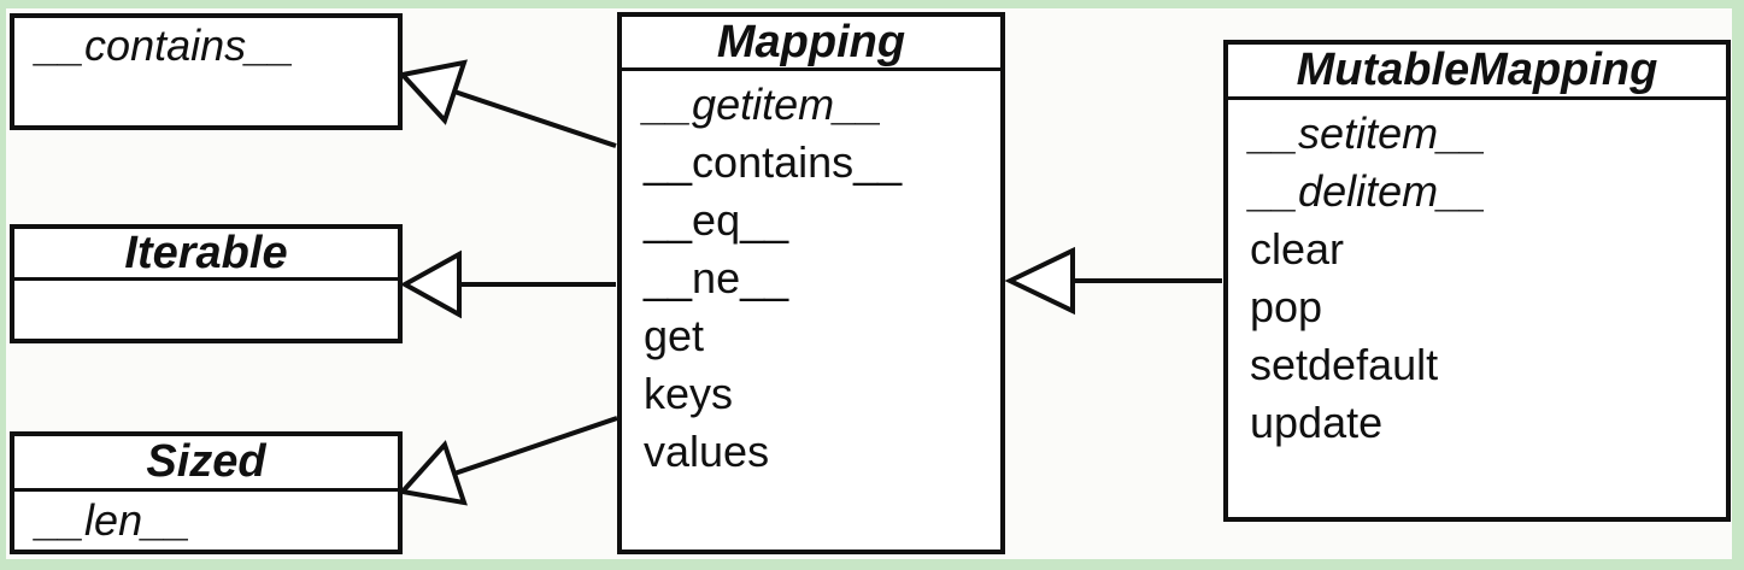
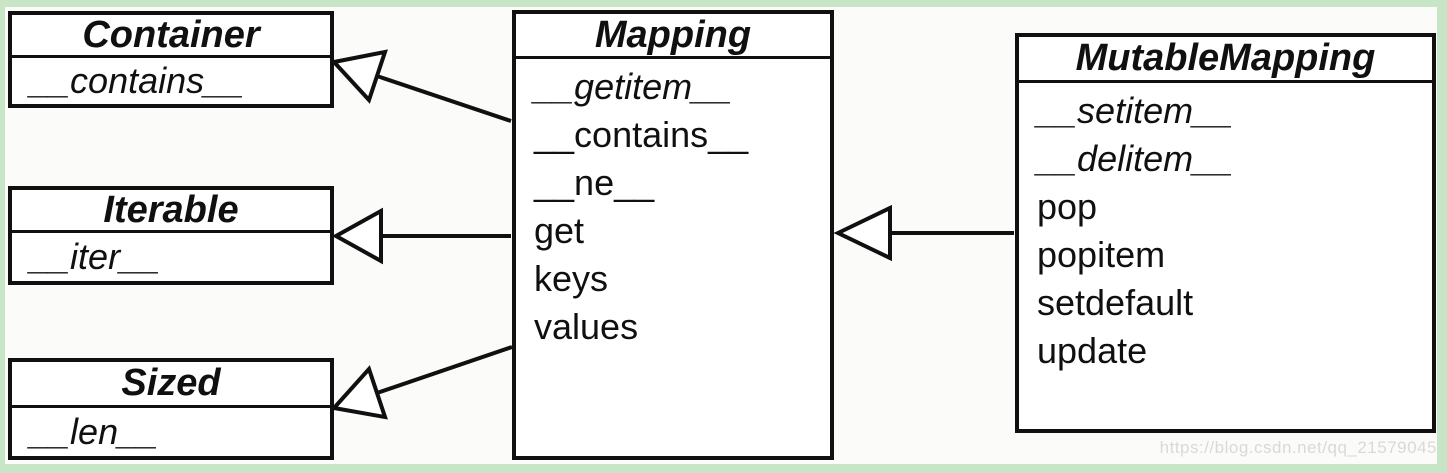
+ Container
  __contains__
  Iterable
+ __iter__
  Sized
  __len__
  Mapping
  __getitem__
  __contains__
- __eq__
  __ne__
  get
  keys
  values
  MutableMapping
  __setitem__
  __delitem__
- clear
  pop
+ popitem
  setdefault
  update
+ https://blog.csdn.net/qq_21579045
